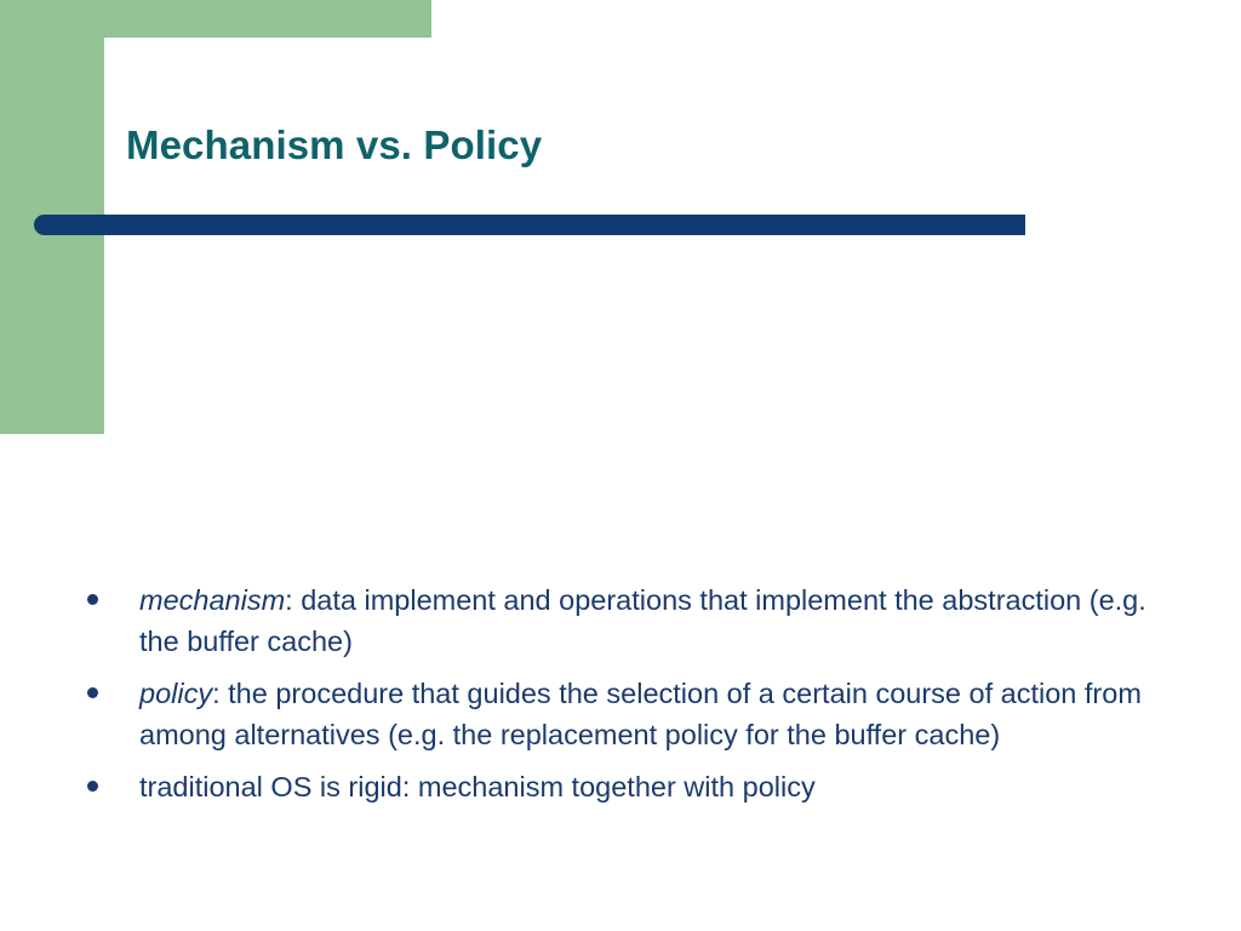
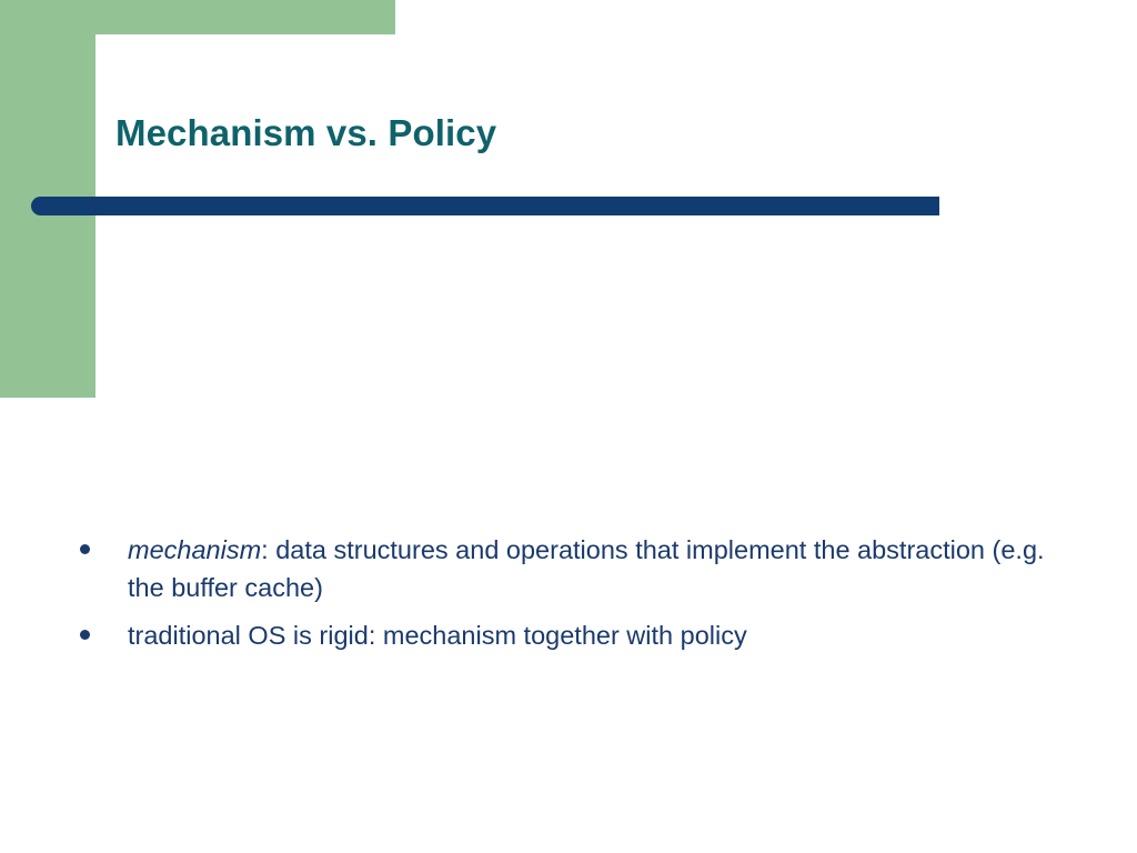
  Mechanism vs. Policy
- mechanism: data implement and operations that implement the abstraction (e.g. the buffer cache)
+ mechanism: data structures and operations that implement the abstraction (e.g. the buffer cache)
- policy: the procedure that guides the selection of a certain course of action from among alternatives (e.g. the replacement policy for the buffer cache)
  traditional OS is rigid: mechanism together with policy
